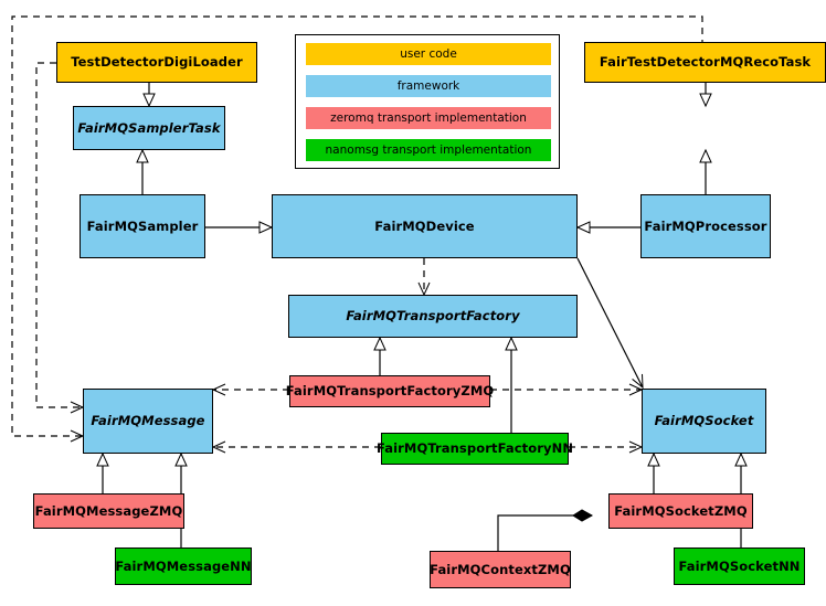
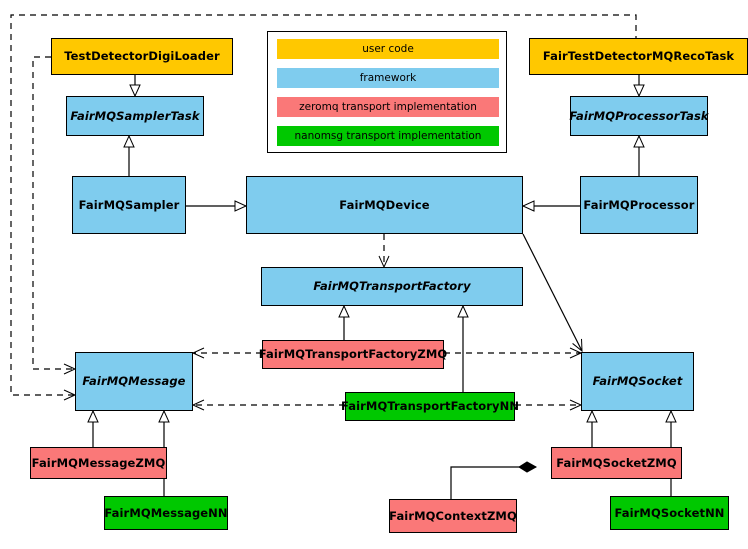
  user code
  framework
  zeromq transport implementation
  nanomsg transport implementation
  TestDetectorDigiLoader
  FairTestDetectorMQRecoTask
  FairMQSamplerTask
+ FairMQProcessorTask
  FairMQSampler
  FairMQDevice
  FairMQProcessor
  FairMQTransportFactory
  FairMQTransportFactoryZMQ
  FairMQTransportFactoryNN
  FairMQMessage
  FairMQSocket
  FairMQMessageZMQ
  FairMQMessageNN
  FairMQSocketZMQ
  FairMQSocketNN
  FairMQContextZMQ
